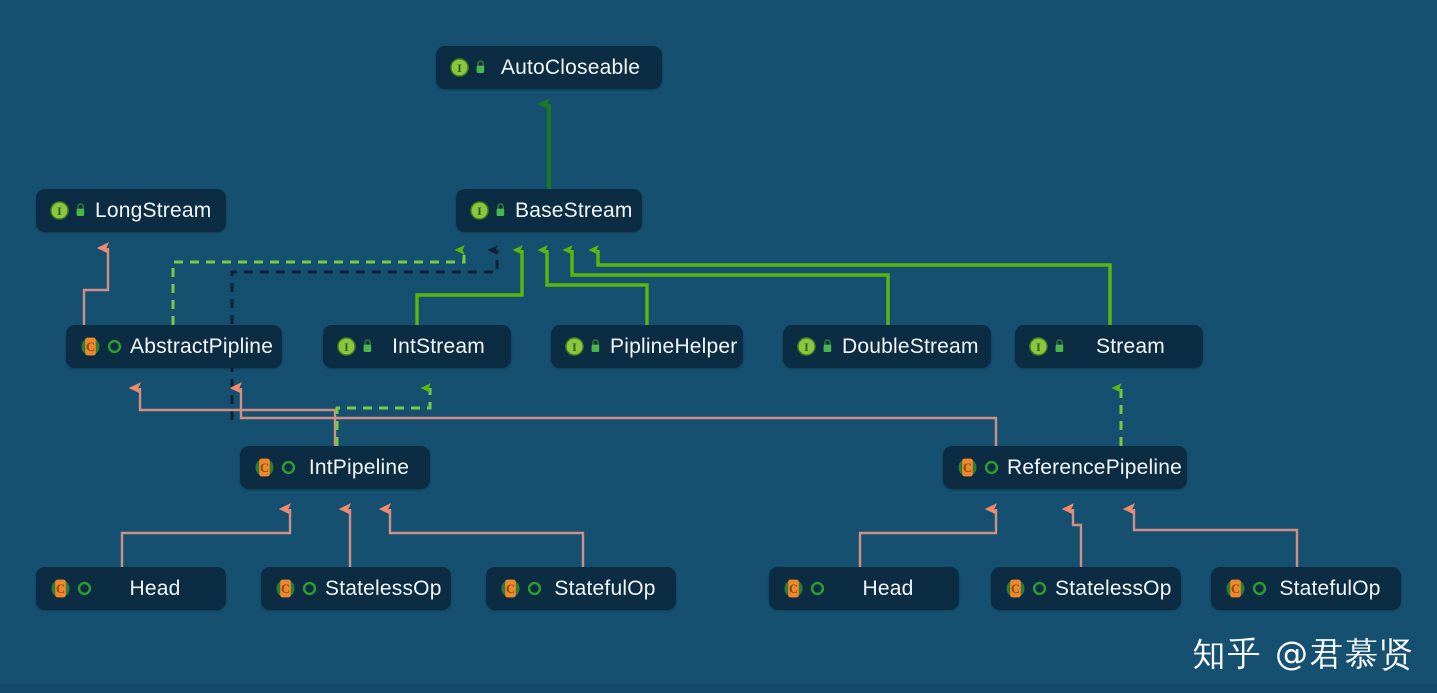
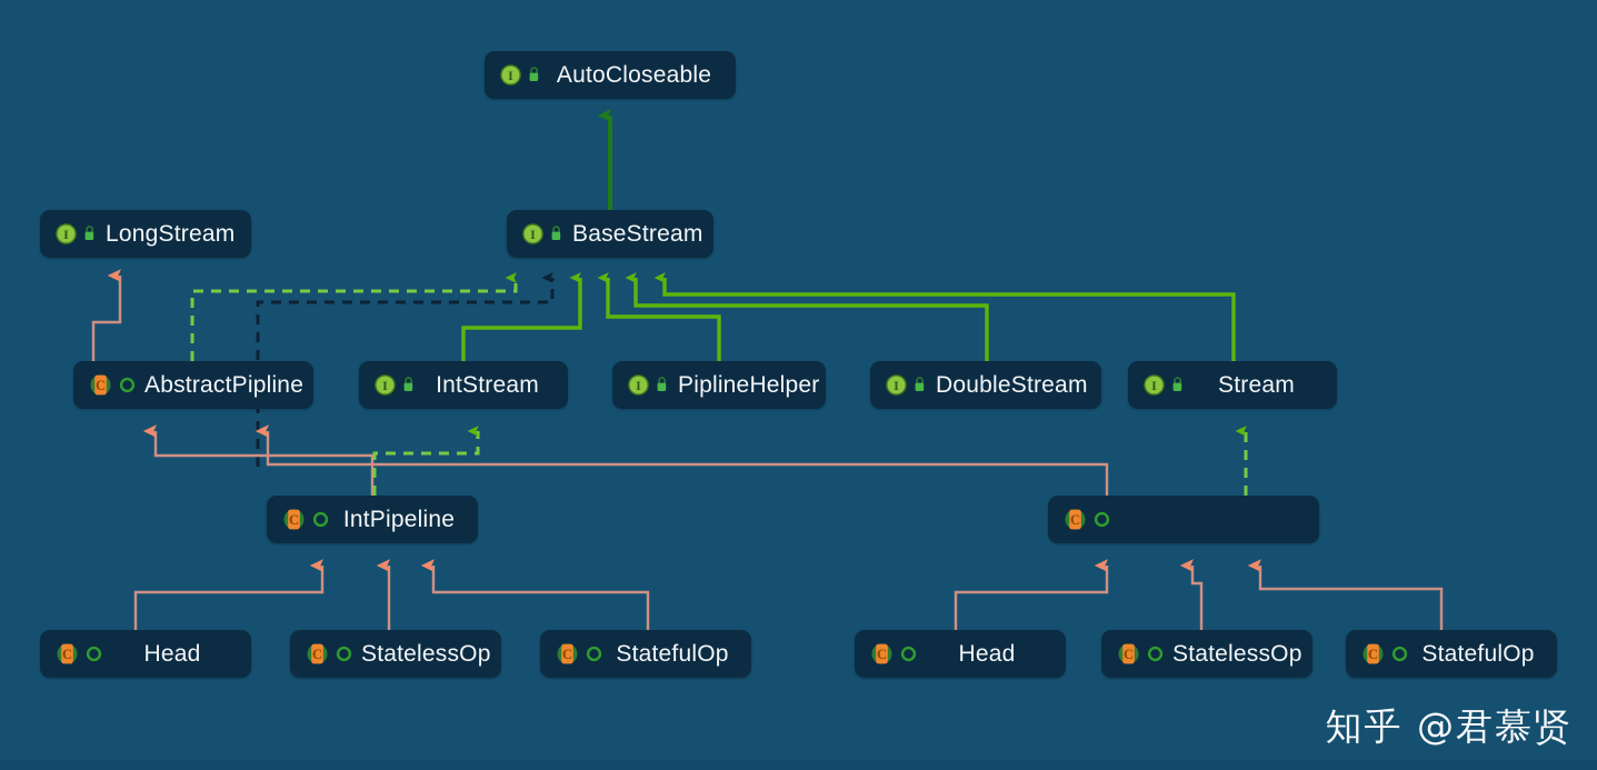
  I
  AutoCloseable
  I
  LongStream
  I
  BaseStream
  C
  AbstractPipline
  I
  IntStream
  I
  PiplineHelper
  I
  DoubleStream
  I
  Stream
  C
  IntPipeline
  C
- ReferencePipeline
  C
  Head
  C
  StatelessOp
  C
  StatefulOp
  C
  Head
  C
  StatelessOp
  C
  StatefulOp
  知乎 @君慕贤
